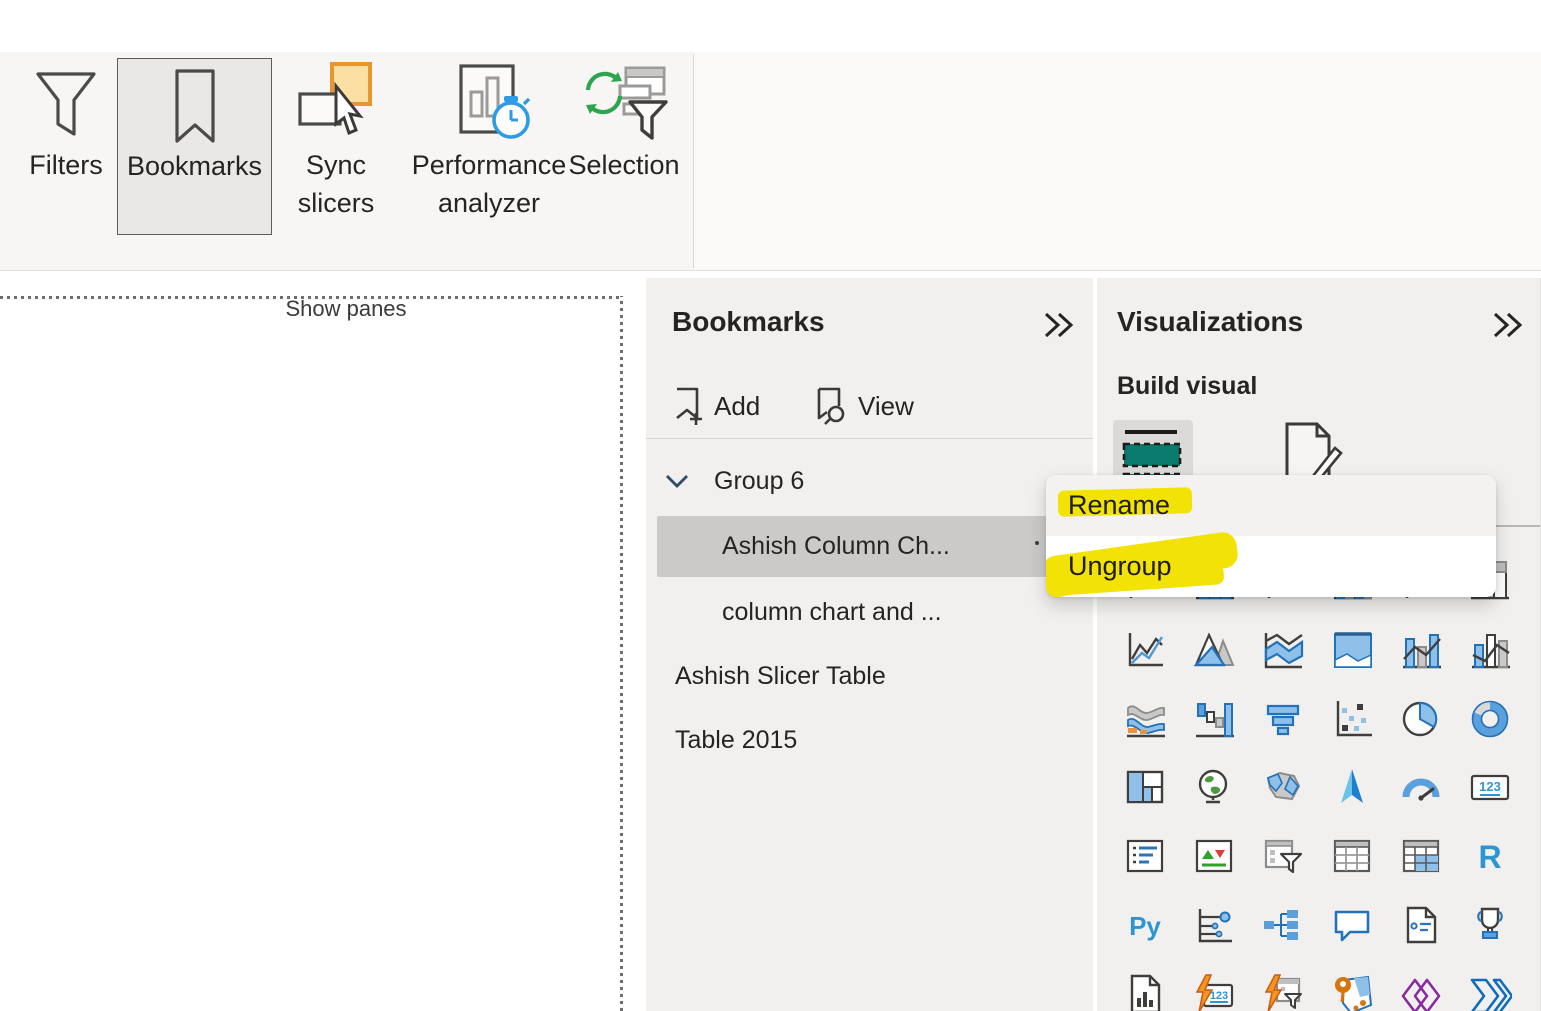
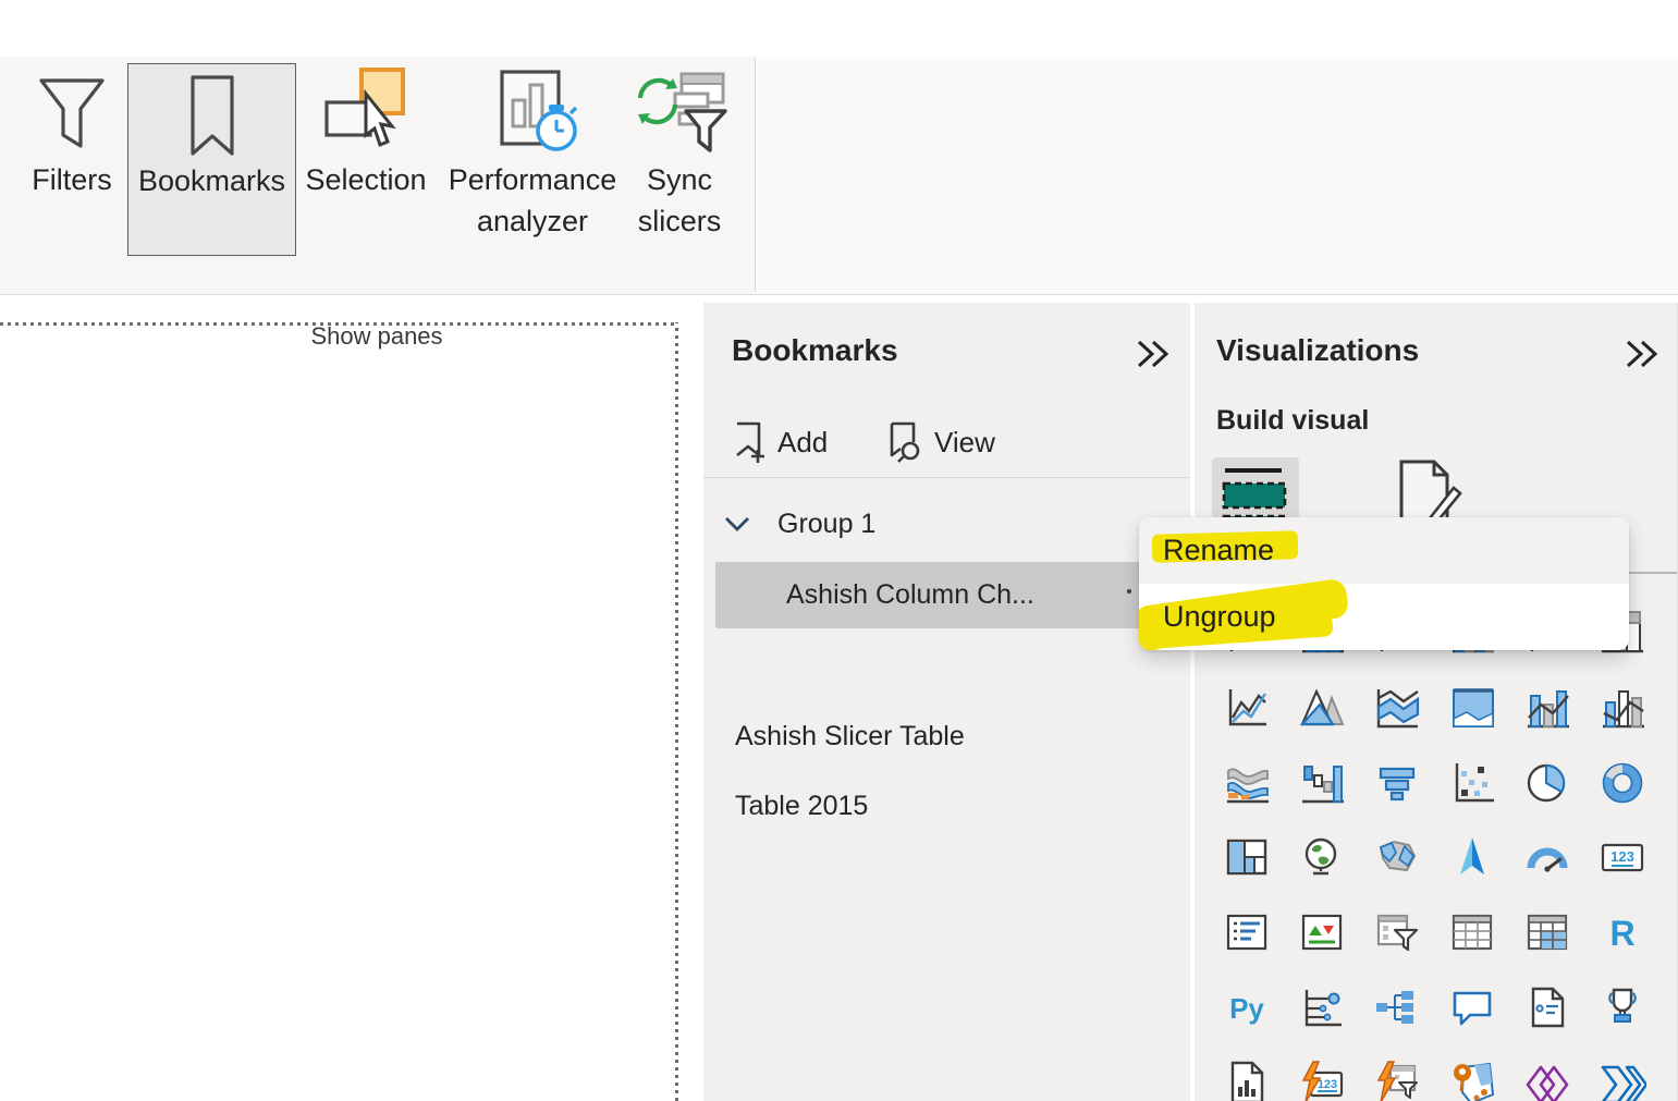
  Filters
  Bookmarks
- Sync slicers
+ Selection
  Performance analyzer
- Selection
+ Sync slicers
  Show panes
  Bookmarks
  Add
  View
- Group 6
+ Group 1
  Ashish Column Ch...
- column chart and ...
  Ashish Slicer Table
  Table 2015
  Visualizations
  Build visual
  123
  R
  Py
  123
  Rename
  Ungroup
